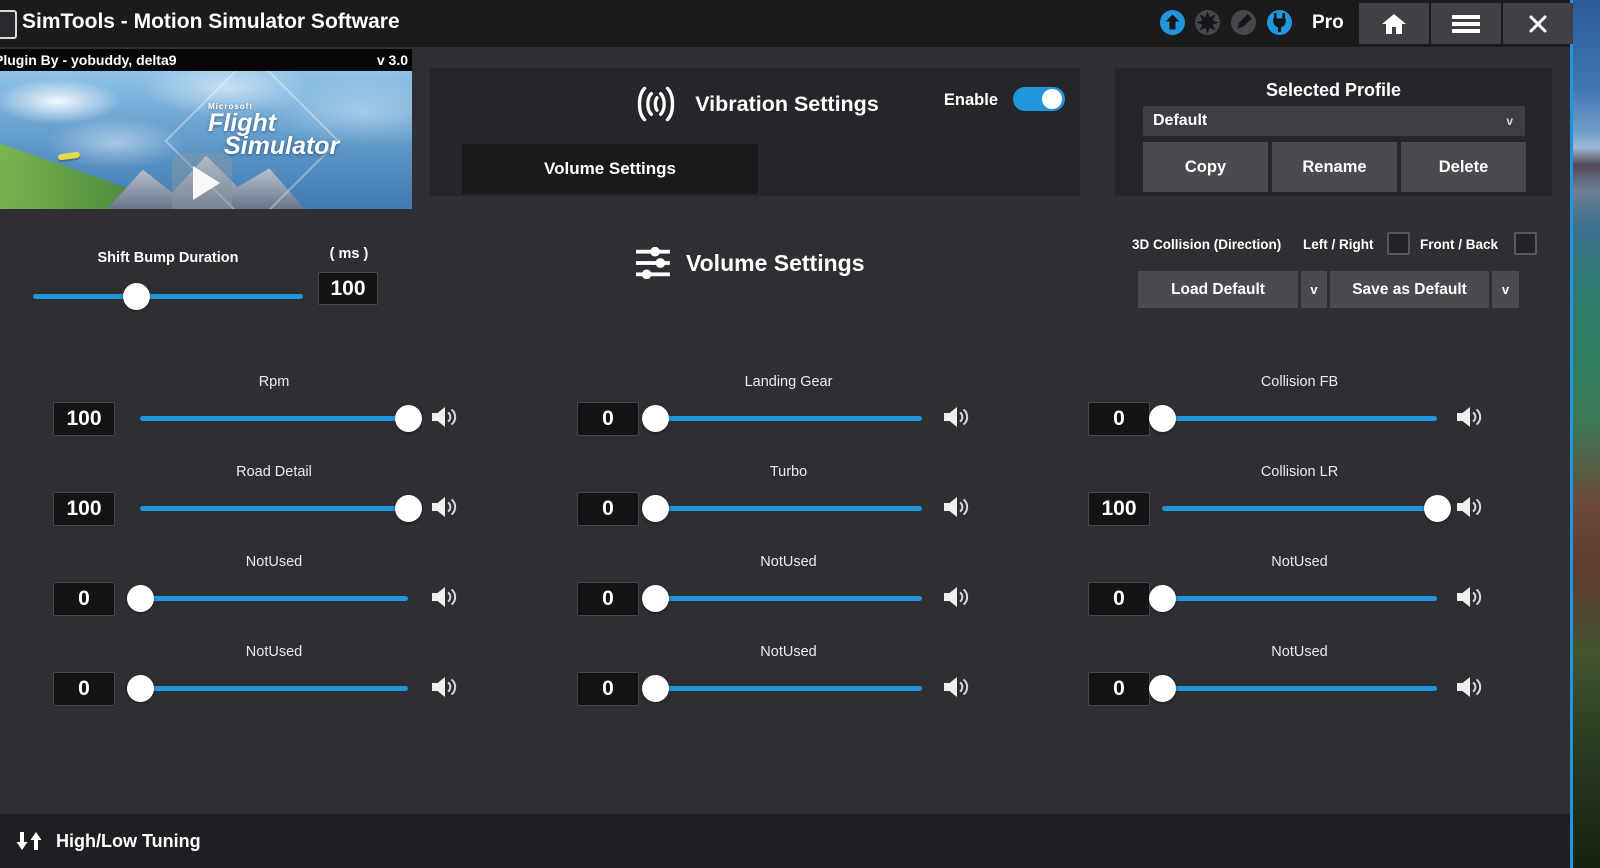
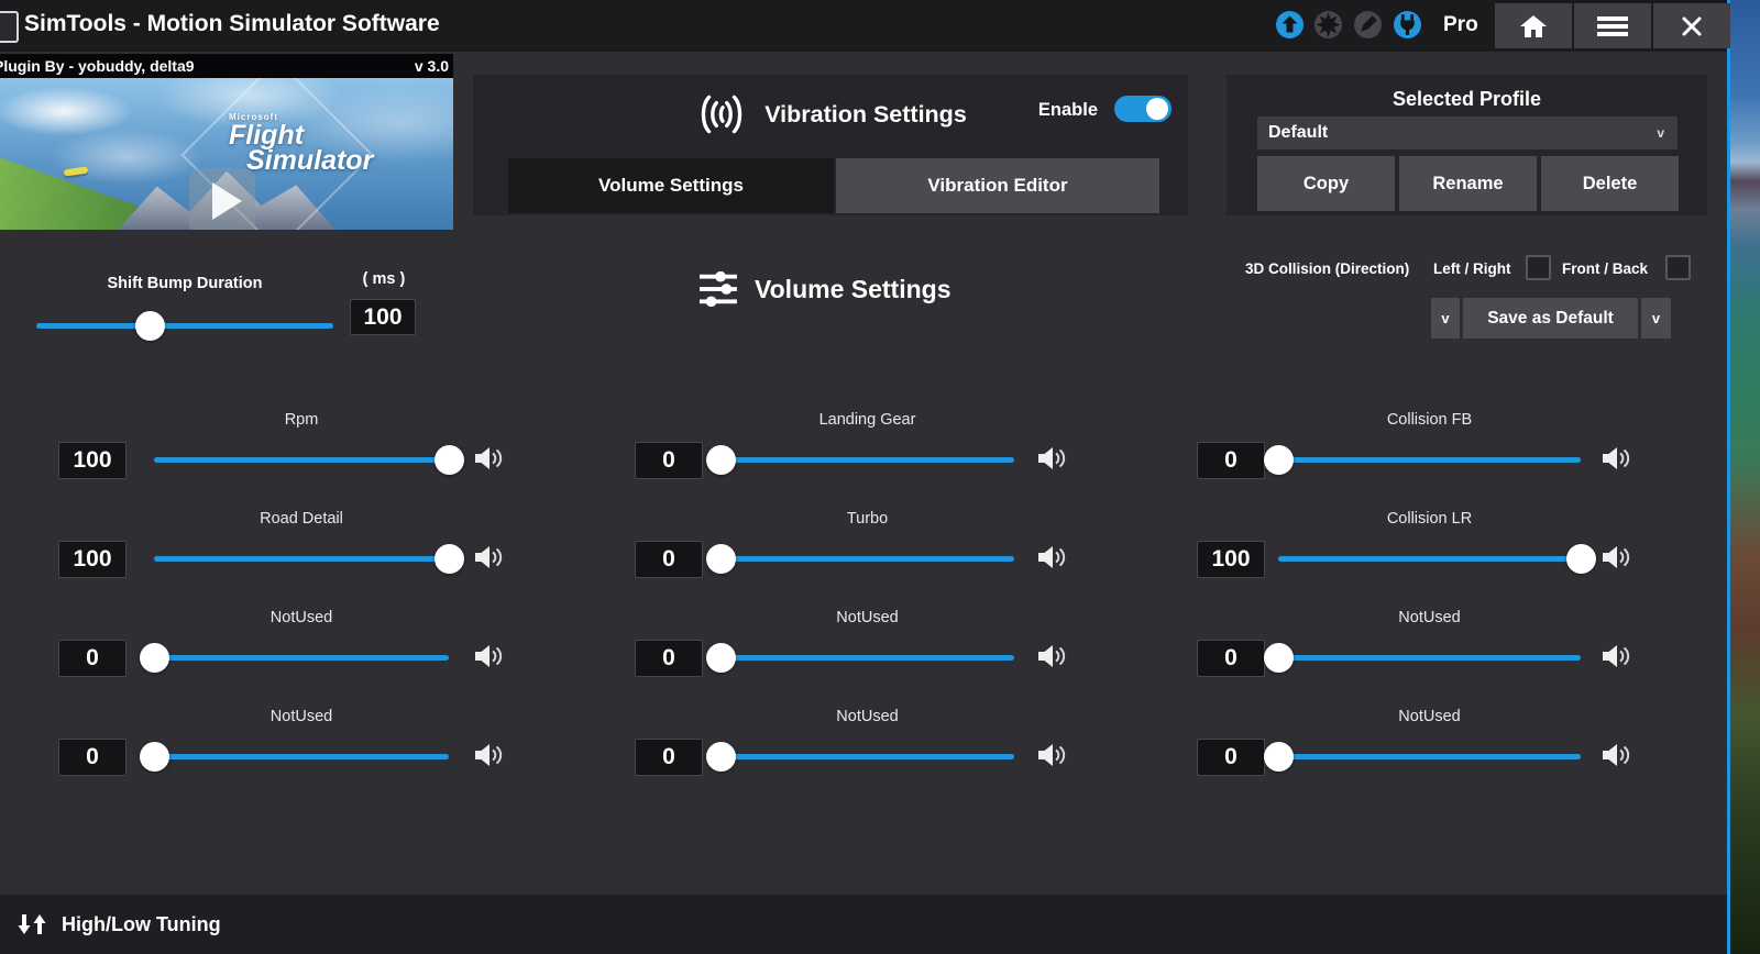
  SimTools - Motion Simulator Software
  Pro
  lugin By - yobuddy, delta9
  v 3.0
  Microsoft
  Flight
  Simulator
  Vibration Settings
  Enable
  Volume Settings
+ Vibration Editor
  Selected Profile
  Default
  v
  Copy
  Rename
  Delete
  Shift Bump Duration
  ( ms )
  100
  Volume Settings
  3D Collision (Direction)
  Left / Right
  Front / Back
- Load Default
  v
  Save as Default
  v
  Rpm
  100
  Road Detail
  100
  NotUsed
  0
  NotUsed
  0
  Landing Gear
  0
  Turbo
  0
  NotUsed
  0
  NotUsed
  0
  Collision FB
  0
  Collision LR
  100
  NotUsed
  0
  NotUsed
  0
  High/Low Tuning
